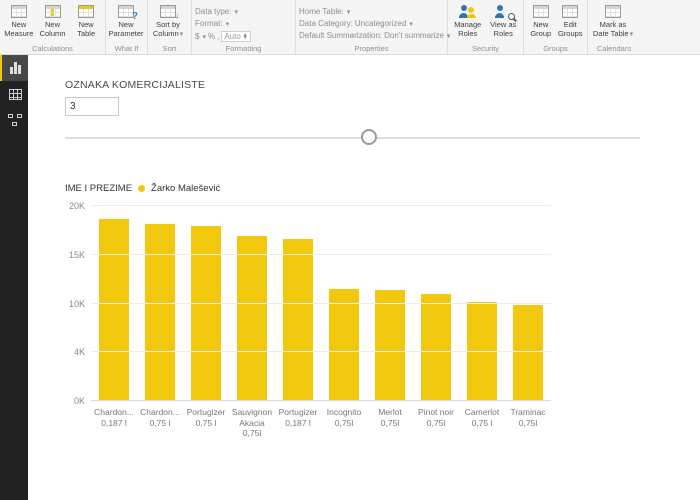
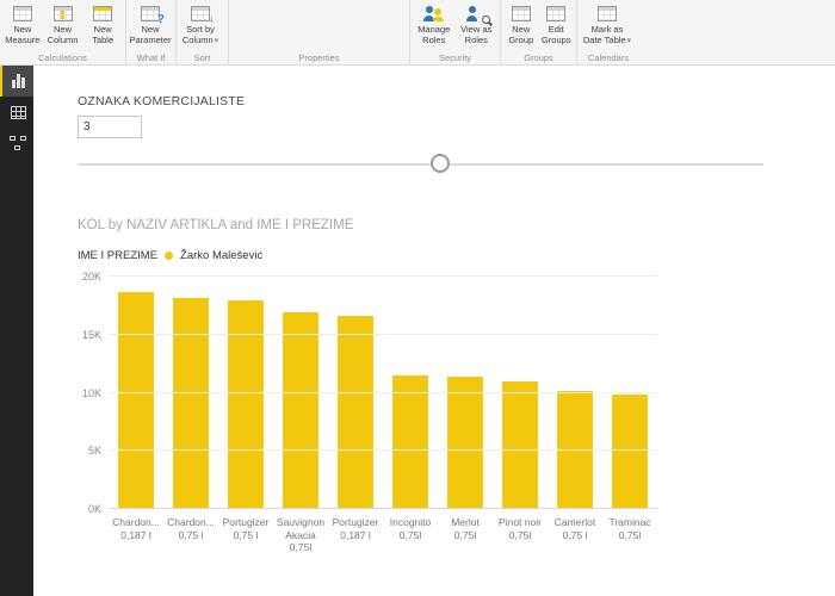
  New Measure
  New Column
  New Table
  Calculations
  ?
  New Parameter
  What If
  ↓
  Sort by Column
  Sort
- Data type:
- Format:
- $
- %
- ,
- Auto
- Formatting
- Home Table:
- Data Category:
- Uncategorized
- Default Summarization:
- Don't summarize
  Properties
  Manage Roles
  View as Roles
  Security
  New Group
  Edit Groups
  Groups
  Mark as Date Table
  Calendars
  OZNAKA KOMERCIJALISTE
  3
+ KOL by NAZIV ARTIKLA and IME I PREZIME
  IME I PREZIME
  Žarko Malešević
  0K
- 4K
+ 5K
  10K
  15K
  20K
  Chardon...
  0,187 l
  Chardon...
  0,75 l
  Portugizer
  0,75 l
  Sauvignon
  Akacia
  0,75l
  Portugizer
  0,187 l
  Incognito
  0,75l
  Merlot
  0,75l
  Pinot noir
  0,75l
  Camerlot
  0,75 l
  Traminac
  0,75l
